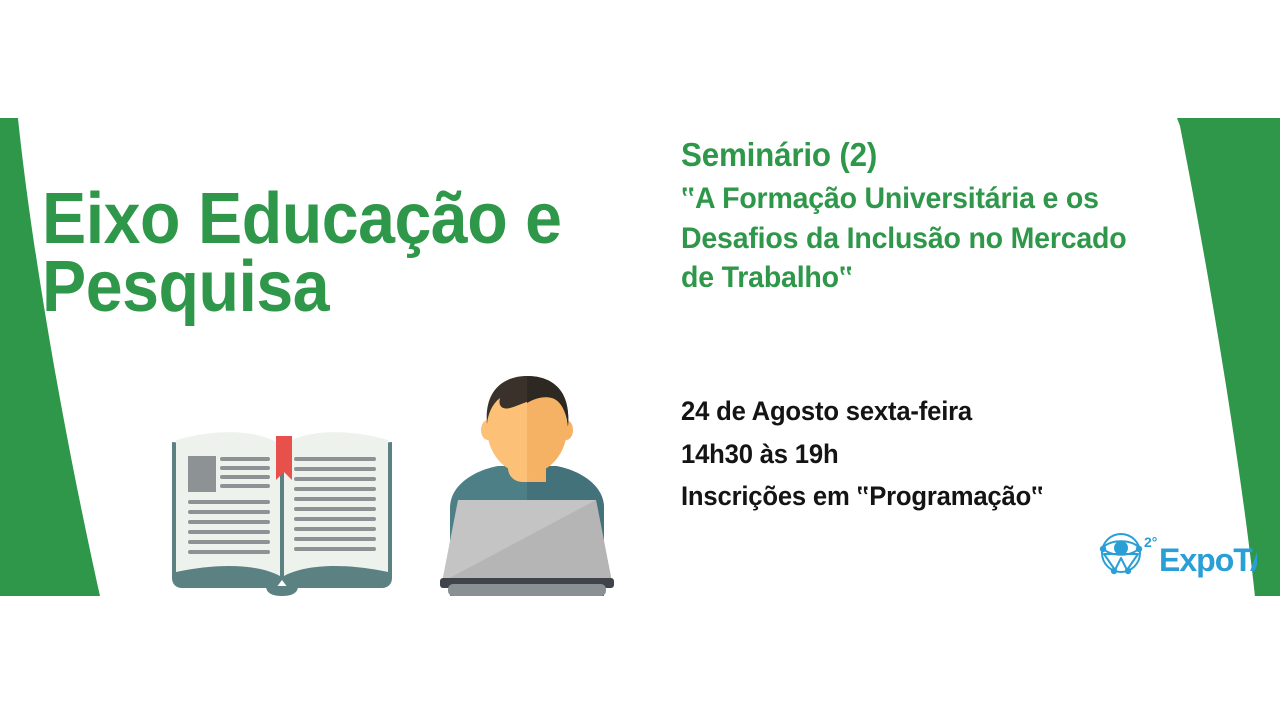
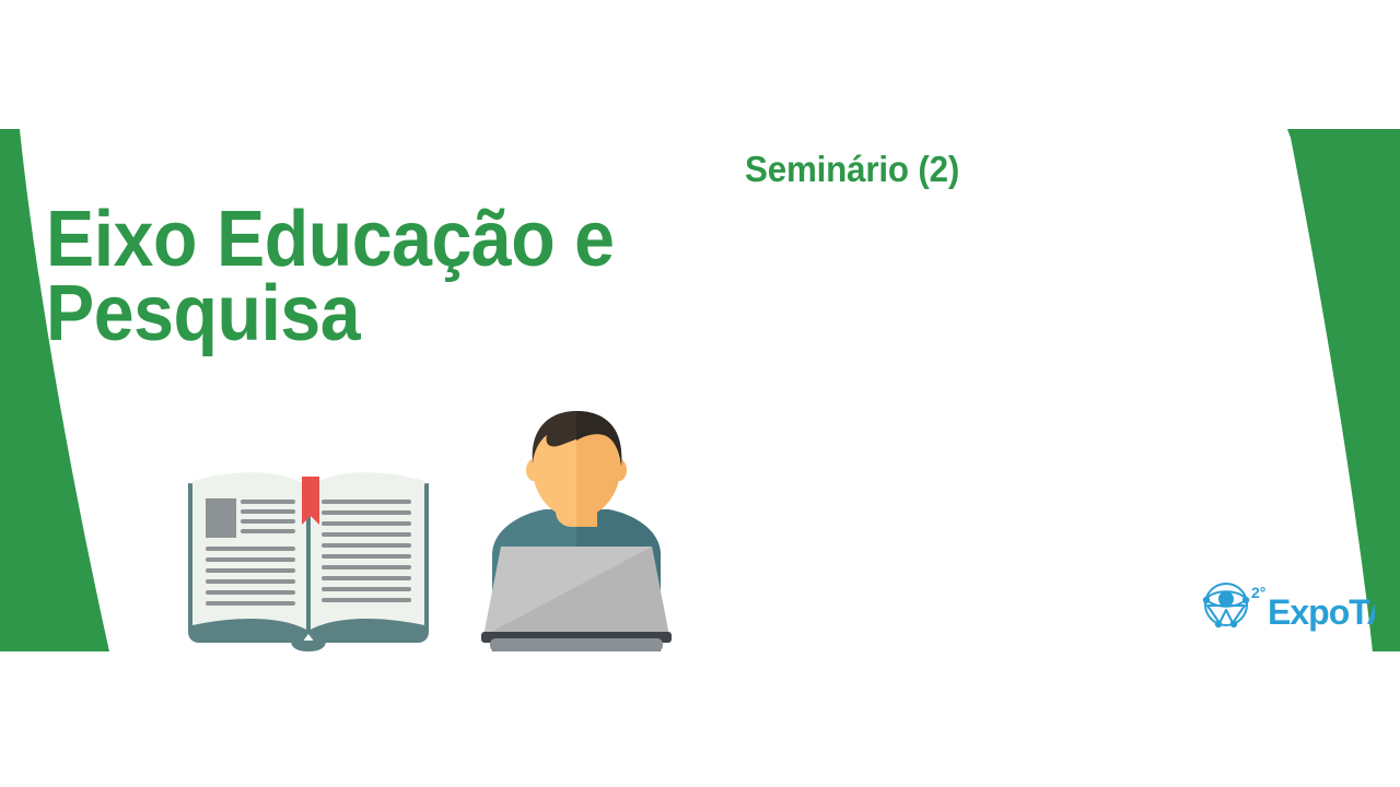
  Eixo Educação e
  Pesquisa
  Seminário (2)
- ‟A Formação Universitária e os
- Desafios da Inclusão no Mercado
- de Trabalho‟
- 24 de Agosto sexta-feira
- 14h30 às 19h
- Inscrições em ‟Programação‟
  2°
  ExpoT
